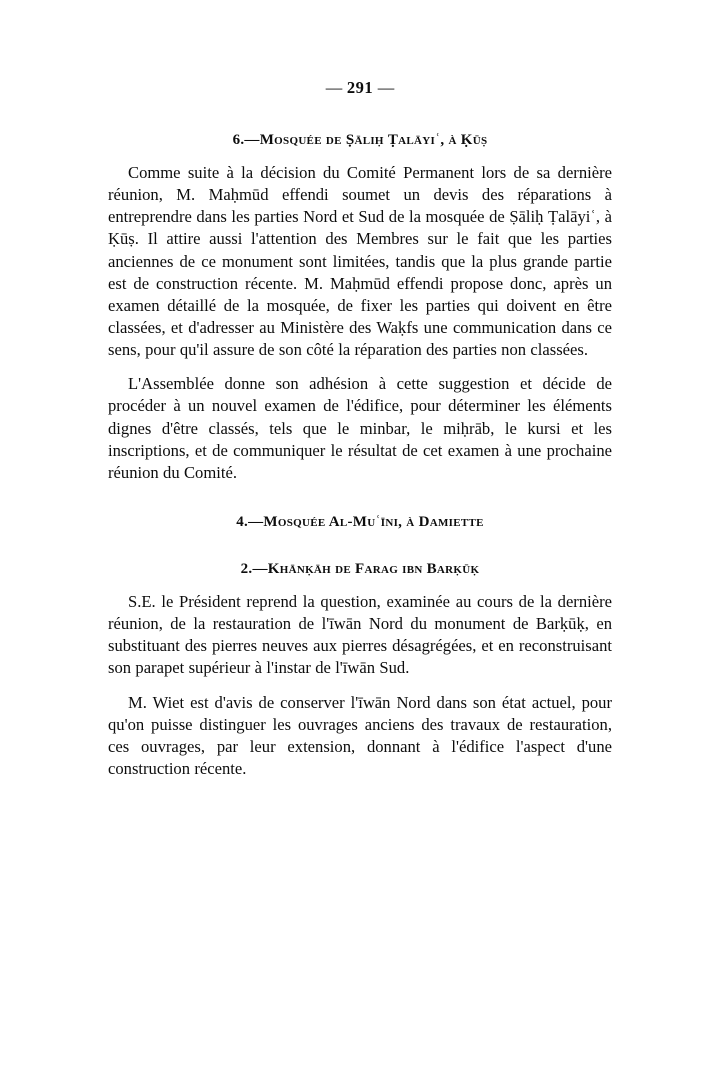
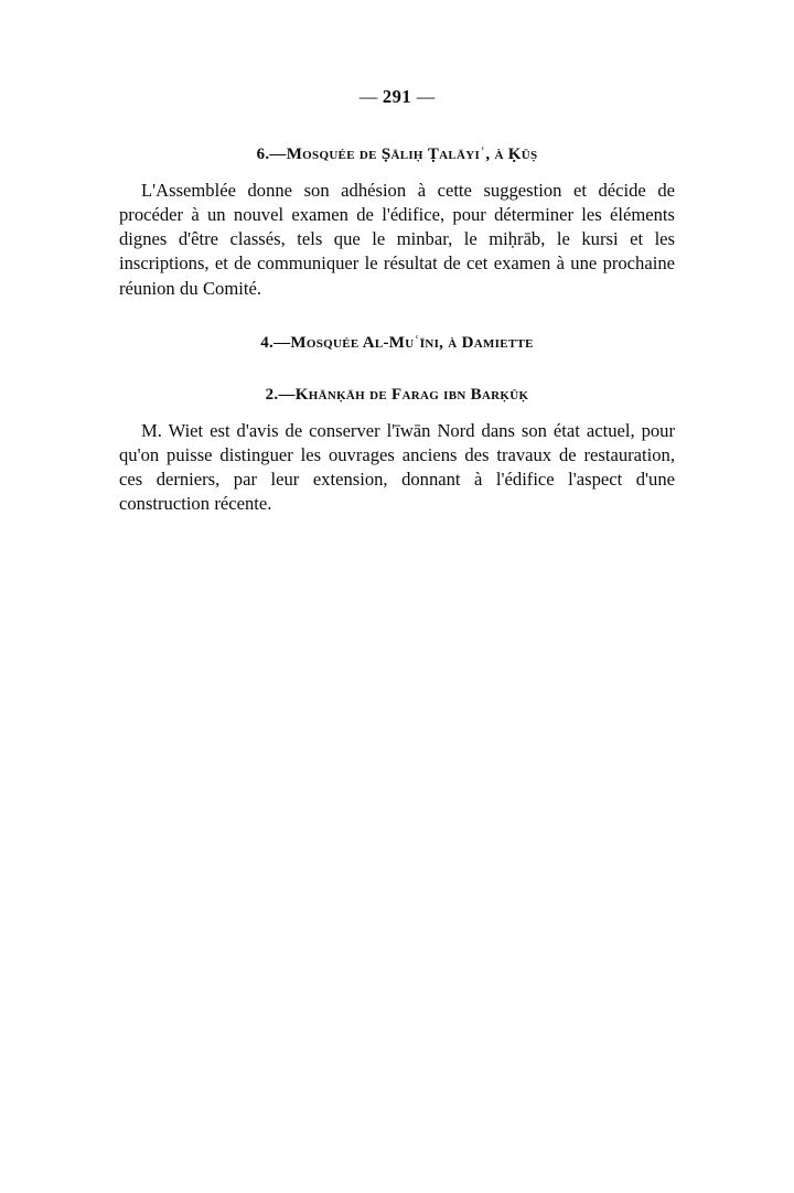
  — 291 —
  6.—Mosquée de Ṣāliḥ Ṭalāyiʿ, à Ḳūṣ
- Comme suite à la décision du Comité Permanent lors de sa dernière réunion, M. Maḥmūd effendi soumet un devis des réparations à entreprendre dans les parties Nord et Sud de la mosquée de Ṣāliḥ Ṭalāyiʿ, à Ḳūṣ. Il attire aussi l'attention des Membres sur le fait que les parties anciennes de ce monument sont limitées, tandis que la plus grande partie est de construction récente. M. Maḥmūd effendi propose donc, après un examen détaillé de la mosquée, de fixer les parties qui doivent en être classées, et d'adresser au Ministère des Waḳfs une communication dans ce sens, pour qu'il assure de son côté la réparation des parties non classées.
  L'Assemblée donne son adhésion à cette suggestion et décide de procéder à un nouvel examen de l'édifice, pour déterminer les éléments dignes d'être classés, tels que le minbar, le miḥrāb, le kursi et les inscriptions, et de communiquer le résultat de cet examen à une prochaine réunion du Comité.
  4.—Mosquée Al-Muʿīni, à Damiette
  2.—Khānḳāh de Farag ibn Barḳūḳ
- S.E. le Président reprend la question, examinée au cours de la dernière réunion, de la restauration de l'īwān Nord du monument de Barḳūḳ, en substituant des pierres neuves aux pierres désagrégées, et en reconstruisant son parapet supérieur à l'instar de l'īwān Sud.
- M. Wiet est d'avis de conserver l'īwān Nord dans son état actuel, pour qu'on puisse distinguer les ouvrages anciens des travaux de restauration, ces ouvrages, par leur extension, donnant à l'édifice l'aspect d'une construction récente.
+ M. Wiet est d'avis de conserver l'īwān Nord dans son état actuel, pour qu'on puisse distinguer les ouvrages anciens des travaux de restauration, ces derniers, par leur extension, donnant à l'édifice l'aspect d'une construction récente.
